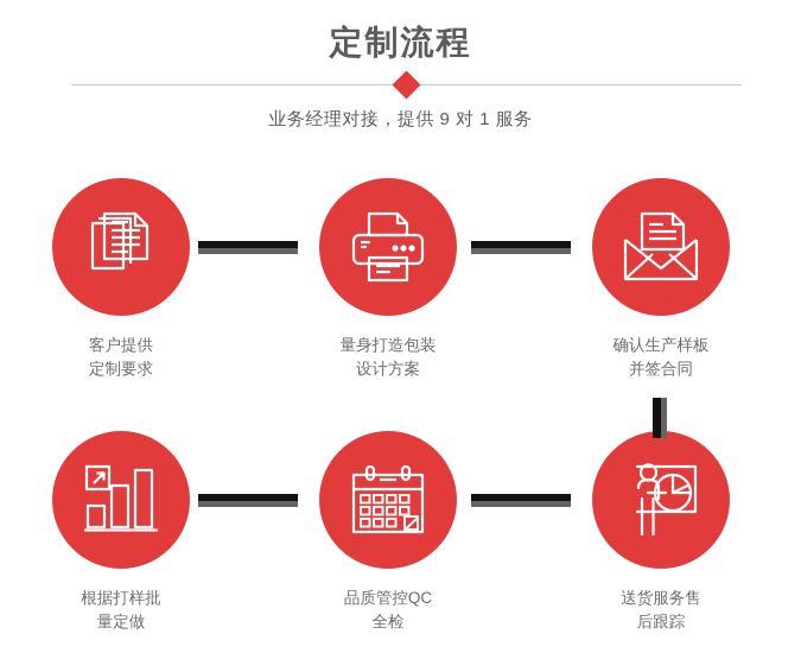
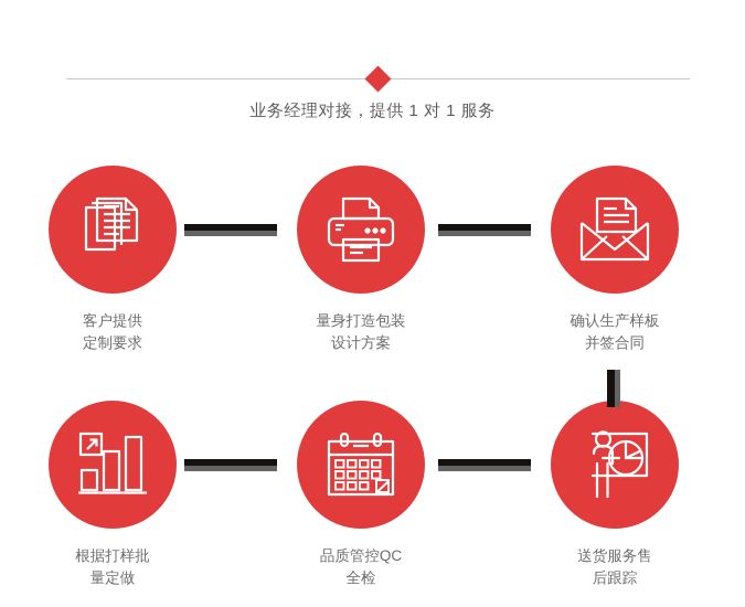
- 定制流程
- 业务经理对接，提供 9 对 1 服务
+ 业务经理对接，提供 1 对 1 服务
  客户提供
  定制要求
  量身打造包装
  设计方案
  确认生产样板
  并签合同
  根据打样批
  量定做
  品质管控QC
  全检
  送货服务售
  后跟踪
